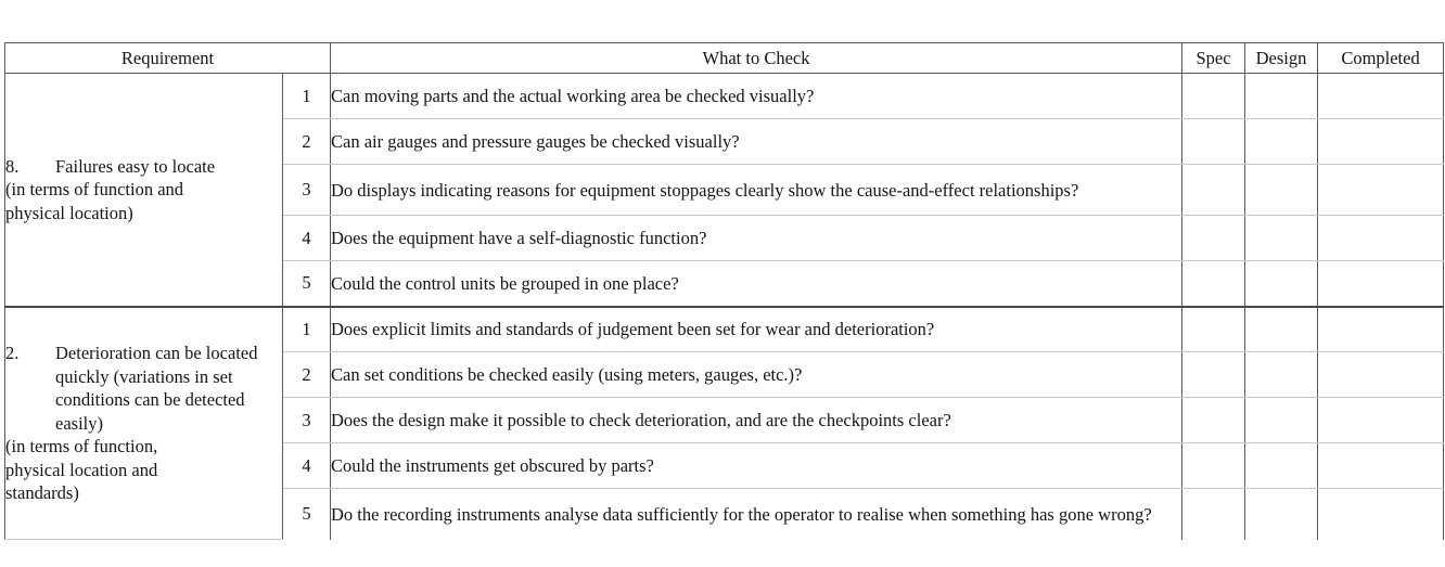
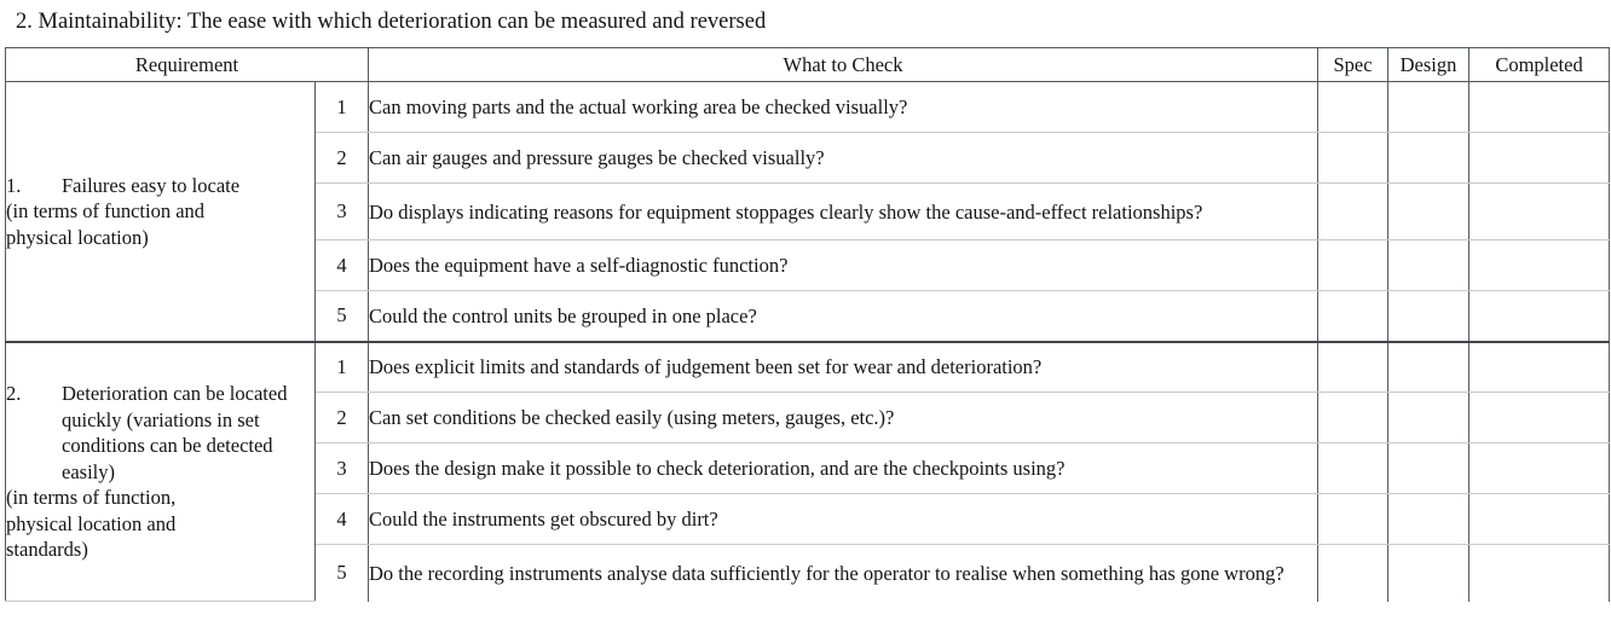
+ 2. Maintainability: The ease with which deterioration can be measured and reversed
  Requirement	What to Check	Spec	Design	Completed
- 8. Failures easy to locate (in terms of function and physical location)	1	Can moving parts and the actual working area be checked visually?
+ 1. Failures easy to locate (in terms of function and physical location)	1	Can moving parts and the actual working area be checked visually?
  2	Can air gauges and pressure gauges be checked visually?
  3	Do displays indicating reasons for equipment stoppages clearly show the cause-and-effect relationships?
  4	Does the equipment have a self-diagnostic function?
  5	Could the control units be grouped in one place?
  2. Deterioration can be located quickly (variations in set conditions can be detected easily) (in terms of function, physical location and standards)	1	Does explicit limits and standards of judgement been set for wear and deterioration?
  2	Can set conditions be checked easily (using meters, gauges, etc.)?
- 3	Does the design make it possible to check deterioration, and are the checkpoints clear?
+ 3	Does the design make it possible to check deterioration, and are the checkpoints using?
- 4	Could the instruments get obscured by parts?
+ 4	Could the instruments get obscured by dirt?
  5	Do the recording instruments analyse data sufficiently for the operator to realise when something has gone wrong?
